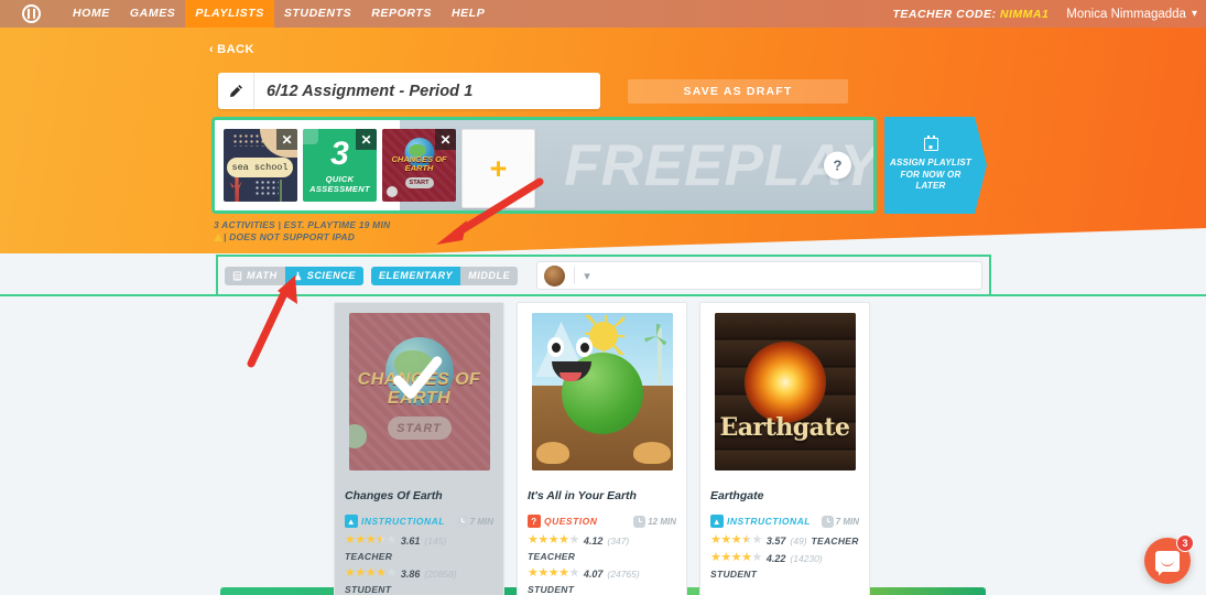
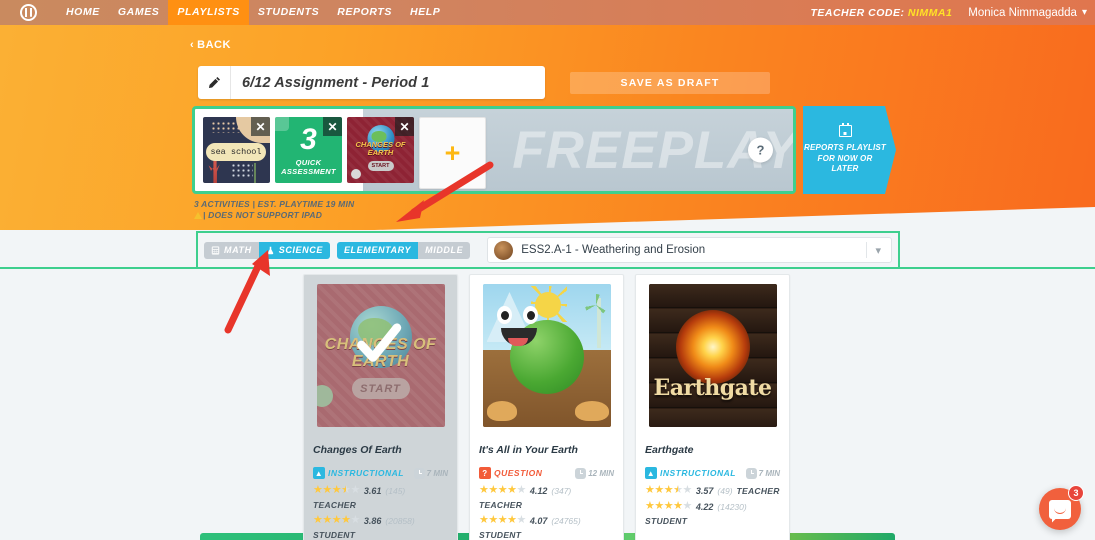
  HOME
  GAMES
  PLAYLISTS
  STUDENTS
  REPORTS
  HELP
  TEACHER CODE: NIMMA1
  Monica Nimmagadda
  ▾
  ‹
  BACK
  6/12 Assignment - Period 1
  SAVE AS DRAFT
  FREEPLAY
  ?
  sea school
  ✕
  3
  QUICK ASSESSMENT
  ✕
  CHANGES OF EARTH
  ✕
  +
- ASSIGN PLAYLIST FOR NOW OR LATER
+ REPORTS PLAYLIST FOR NOW OR LATER
  3 ACTIVITIES | EST. PLAYTIME 19 MIN
  | DOES NOT SUPPORT IPAD
  MATH
  SCIENCE
  ELEMENTARY
  MIDDLE
+ ESS2.A-1 - Weathering and Erosion
  ▾
  CHANES OF EARTH
  START
  Changes Of Earth
  ▲
  INSTRUCTIONAL
  7 MIN
  ★★★★
  3.61
  (145)
  TEACHER
  ★★★★
  3.86
  STUDENT
  It's All in Your Earth
  ?
  QUESTION
  12 MIN
  ★★★★★
  4.12
  (347)
  TEACHER
  ★★★★★
  4.07
  (24765)
  STUDENT
  Earthgate
  Earthgate
  ▲
  INSTRUCTIONAL
  7 MIN
  ★★★★★
  3.57
  (49)
  TEACHER
  ★★★★★
  4.22
  (14230)
  STUDENT
  3
